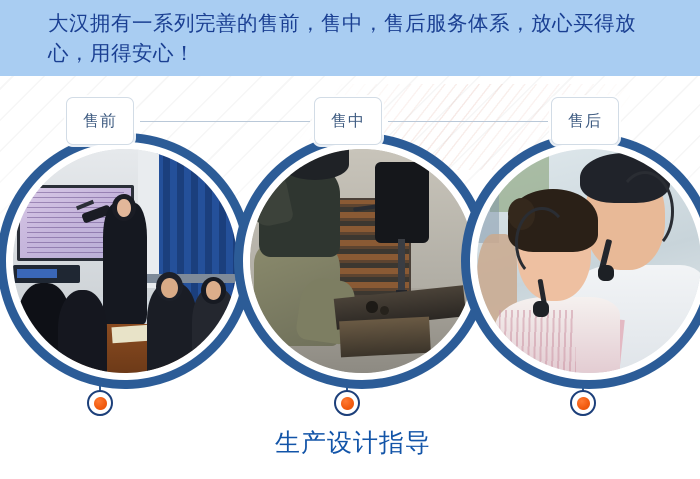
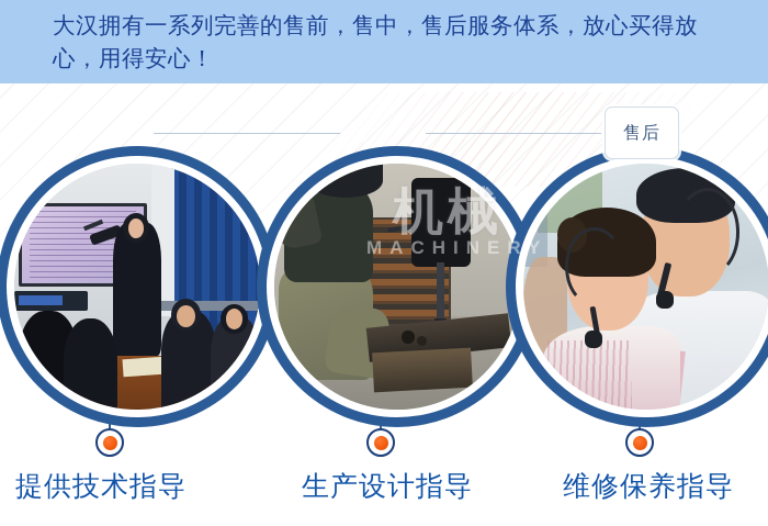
  大汉拥有一系列完善的售前，售中，售后服务体系，放心买得放心，用得安心！
- 售前
- 售中
  售后
+ 机械
+ MACHINERY
+ 提供技术指导
  生产设计指导
+ 维修保养指导
